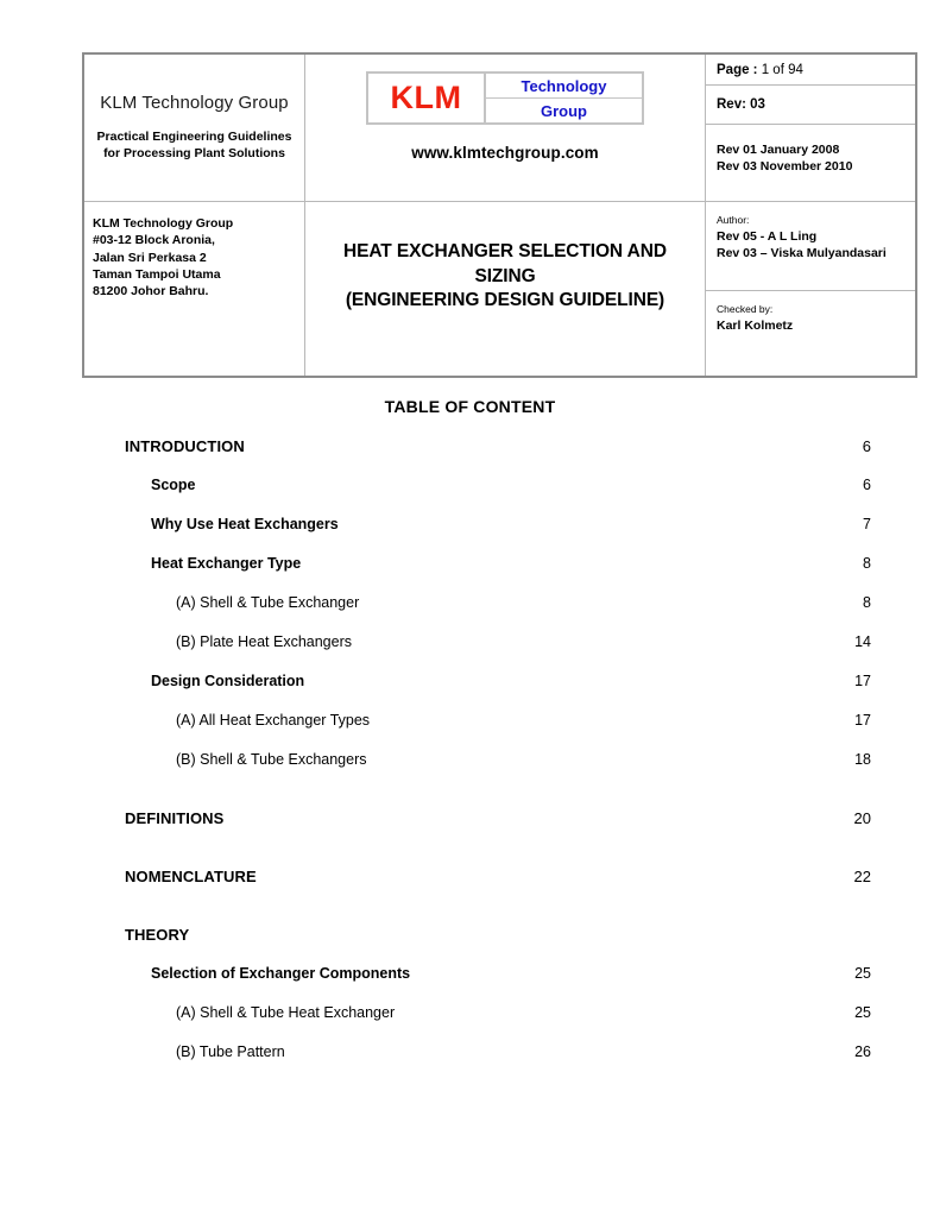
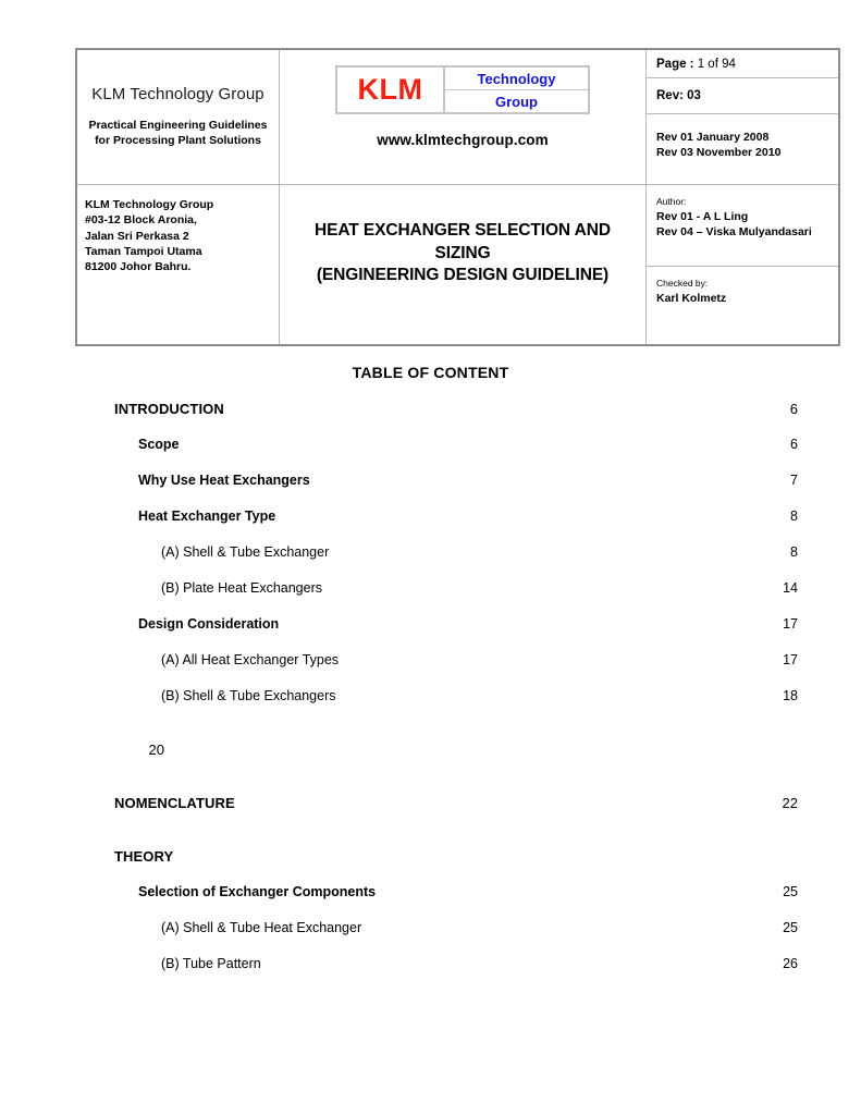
  KLM Technology Group
  Practical Engineering Guidelines
  for Processing Plant Solutions
  KLM Technology Group
  #03-12 Block Aronia,
  Jalan Sri Perkasa 2
  Taman Tampoi Utama
  81200 Johor Bahru.
  KLM
  Technology
  Group
  www.klmtechgroup.com
  HEAT EXCHANGER SELECTION AND
  SIZING
  (ENGINEERING DESIGN GUIDELINE)
  Page : 1 of 94
  Rev: 03
  Rev 01 January 2008
  Rev 03 November 2010
  Author:
- Rev 05 - A L Ling
+ Rev 01 - A L Ling
- Rev 03 – Viska Mulyandasari
+ Rev 04 – Viska Mulyandasari
  Checked by:
  Karl Kolmetz
  TABLE OF CONTENT
  INTRODUCTION
  6
  Scope
  6
  Why Use Heat Exchangers
  7
  Heat Exchanger Type
  8
  (A) Shell & Tube Exchanger
  8
  (B) Plate Heat Exchangers
  14
  Design Consideration
  17
  (A) All Heat Exchanger Types
  17
  (B) Shell & Tube Exchangers
  18
- DEFINITIONS
  20
  NOMENCLATURE
  22
  THEORY
  Selection of Exchanger Components
  25
  (A) Shell & Tube Heat Exchanger
  25
  (B) Tube Pattern
  26
